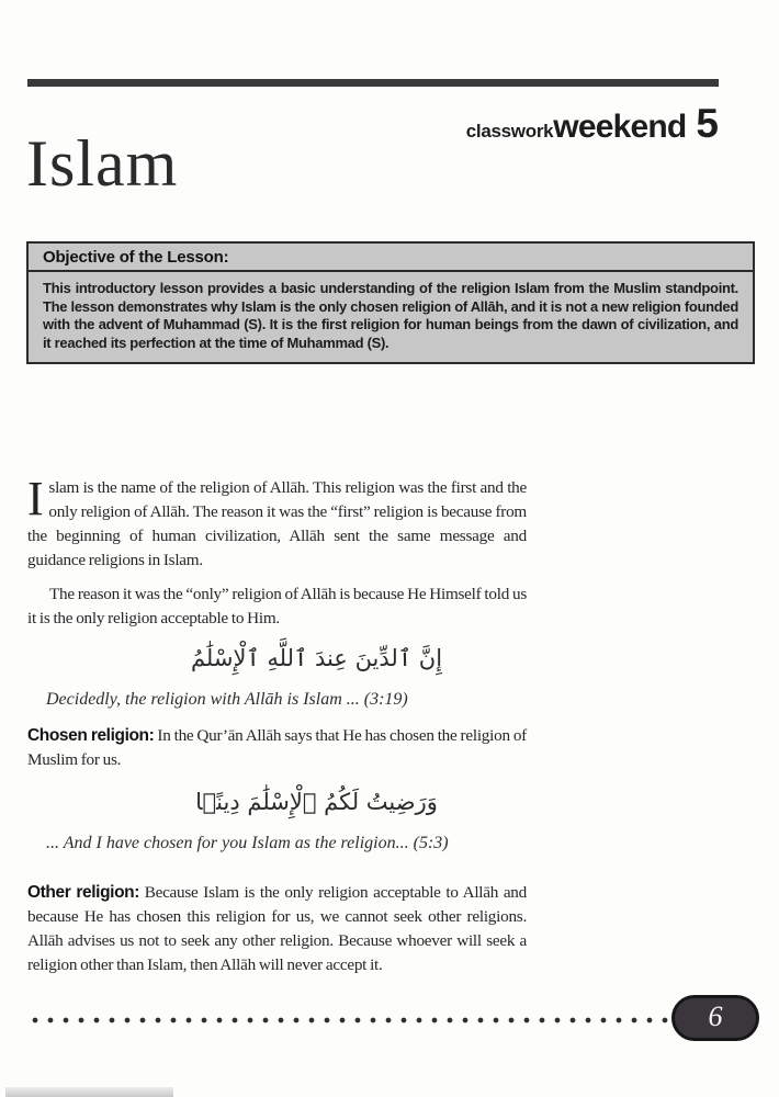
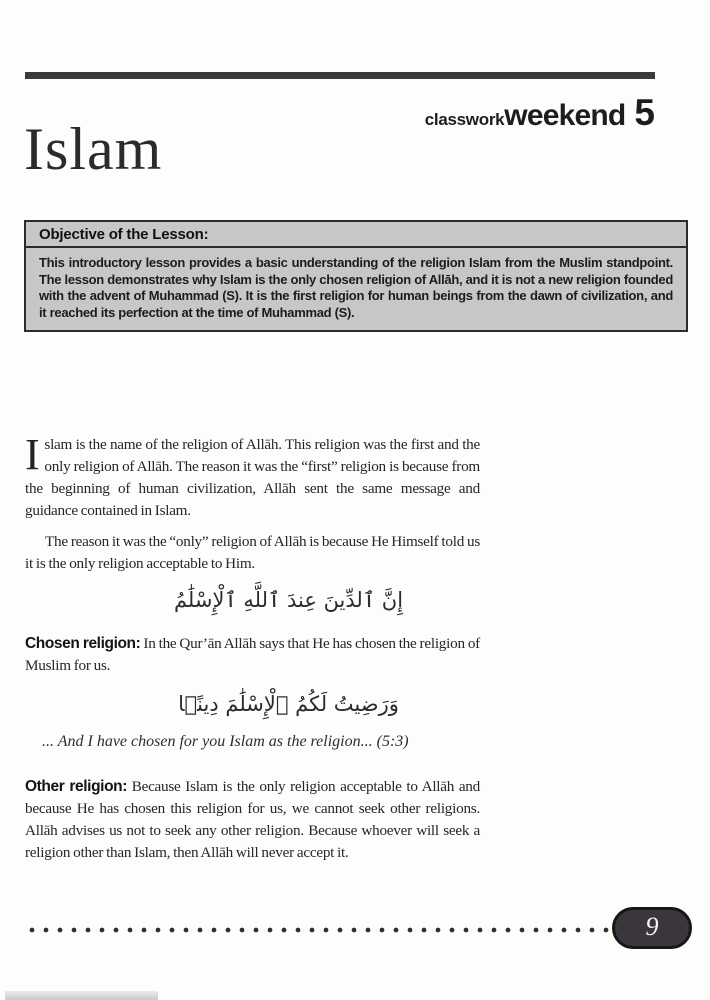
  classwork
  weekend
  5
  Islam
  Objective of the Lesson:
  This introductory lesson provides a basic understanding of the religion Islam from the Muslim standpoint. The lesson demonstrates why Islam is the only chosen religion of Allāh, and it is not a new religion founded with the advent of Muhammad (S). It is the first religion for human beings from the dawn of civilization, and it reached its perfection at the time of Muhammad (S).
  I
- slam is the name of the religion of Allāh. This religion was the first and the only religion of Allāh. The reason it was the “first” religion is because from the beginning of human civilization, Allāh sent the same message and guidance religions in Islam.
+ slam is the name of the religion of Allāh. This religion was the first and the only religion of Allāh. The reason it was the “first” religion is because from the beginning of human civilization, Allāh sent the same message and guidance contained in Islam.
  The reason it was the “only” religion of Allāh is because He Himself told us it is the only religion acceptable to Him.
  إِنَّ ٱلدِّينَ عِندَ ٱللَّهِ ٱلْإِسْلَٰمُ
- Decidedly, the religion with Allāh is Islam ... (3:19)
  Chosen religion: In the Qur’ān Allāh says that He has chosen the religion of Muslim for us.
  وَرَضِيتُ لَكُمُ ٱلْإِسْلَٰمَ دِينًۭا
  ... And I have chosen for you Islam as the religion... (5:3)
  Other religion: Because Islam is the only religion acceptable to Allāh and because He has chosen this religion for us, we cannot seek other religions. Allāh advises us not to seek any other religion. Because whoever will seek a religion other than Islam, then Allāh will never accept it.
- 6
+ 9
